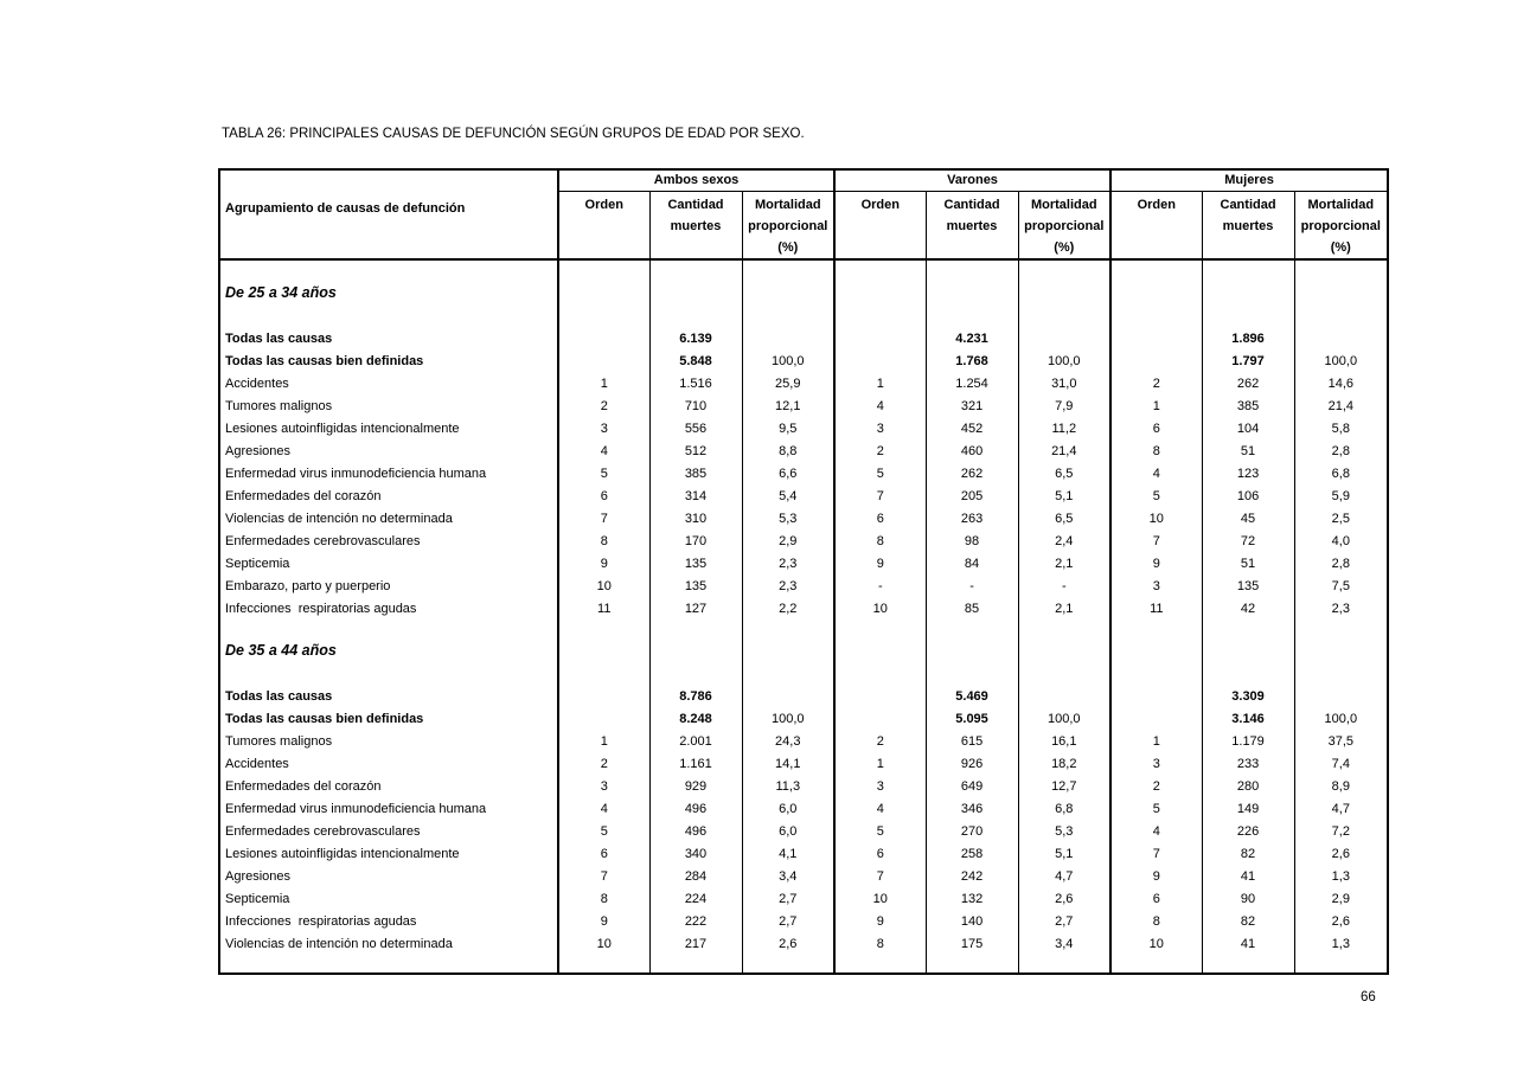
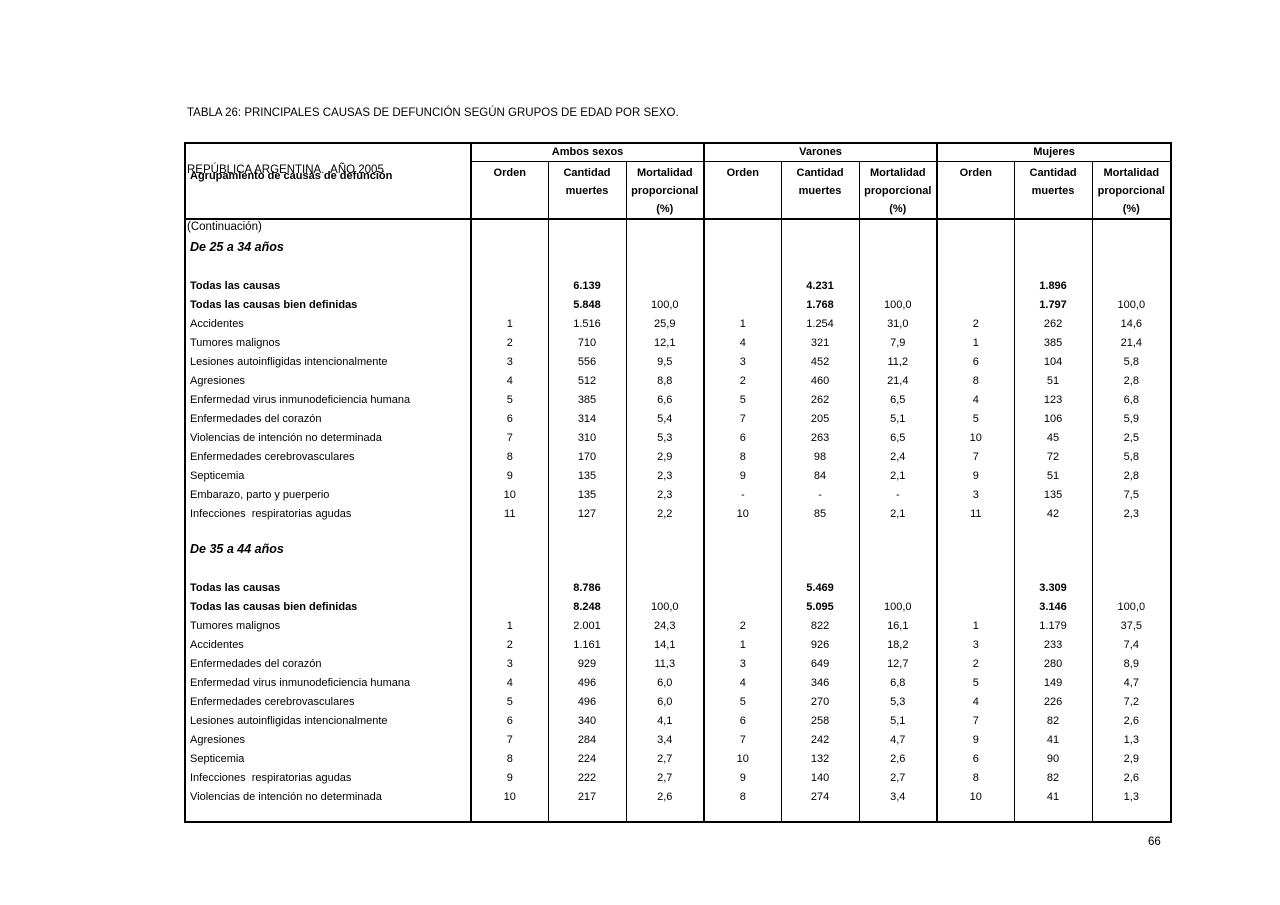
  TABLA 26: PRINCIPALES CAUSAS DE DEFUNCIÓN SEGÚN GRUPOS DE EDAD POR SEXO.
+ REPÚBLICA ARGENTINA. AÑO 2005
+ (Continuación)
  Agrupamiento de causas de defunción	Ambos sexos	Varones	Mujeres
  Orden	Cantidad muertes	Mortalidad proporcional (%)	Orden	Cantidad muertes	Mortalidad proporcional (%)	Orden	Cantidad muertes	Mortalidad proporcional (%)
  De 25 a 34 años
  Todas las causas		6.139			4.231			1.896
  Todas las causas bien definidas		5.848	100,0		1.768	100,0		1.797	100,0
  Accidentes	1	1.516	25,9	1	1.254	31,0	2	262	14,6
  Tumores malignos	2	710	12,1	4	321	7,9	1	385	21,4
  Lesiones autoinfligidas intencionalmente	3	556	9,5	3	452	11,2	6	104	5,8
  Agresiones	4	512	8,8	2	460	21,4	8	51	2,8
  Enfermedad virus inmunodeficiencia humana	5	385	6,6	5	262	6,5	4	123	6,8
  Enfermedades del corazón	6	314	5,4	7	205	5,1	5	106	5,9
  Violencias de intención no determinada	7	310	5,3	6	263	6,5	10	45	2,5
- Enfermedades cerebrovasculares	8	170	2,9	8	98	2,4	7	72	4,0
+ Enfermedades cerebrovasculares	8	170	2,9	8	98	2,4	7	72	5,8
  Septicemia	9	135	2,3	9	84	2,1	9	51	2,8
  Embarazo, parto y puerperio	10	135	2,3	-	-	-	3	135	7,5
  Infecciones respiratorias agudas	11	127	2,2	10	85	2,1	11	42	2,3
  De 35 a 44 años
  Todas las causas		8.786			5.469			3.309
  Todas las causas bien definidas		8.248	100,0		5.095	100,0		3.146	100,0
- Tumores malignos	1	2.001	24,3	2	615	16,1	1	1.179	37,5
+ Tumores malignos	1	2.001	24,3	2	822	16,1	1	1.179	37,5
  Accidentes	2	1.161	14,1	1	926	18,2	3	233	7,4
  Enfermedades del corazón	3	929	11,3	3	649	12,7	2	280	8,9
  Enfermedad virus inmunodeficiencia humana	4	496	6,0	4	346	6,8	5	149	4,7
  Enfermedades cerebrovasculares	5	496	6,0	5	270	5,3	4	226	7,2
  Lesiones autoinfligidas intencionalmente	6	340	4,1	6	258	5,1	7	82	2,6
  Agresiones	7	284	3,4	7	242	4,7	9	41	1,3
  Septicemia	8	224	2,7	10	132	2,6	6	90	2,9
  Infecciones respiratorias agudas	9	222	2,7	9	140	2,7	8	82	2,6
- Violencias de intención no determinada	10	217	2,6	8	175	3,4	10	41	1,3
+ Violencias de intención no determinada	10	217	2,6	8	274	3,4	10	41	1,3
  66
